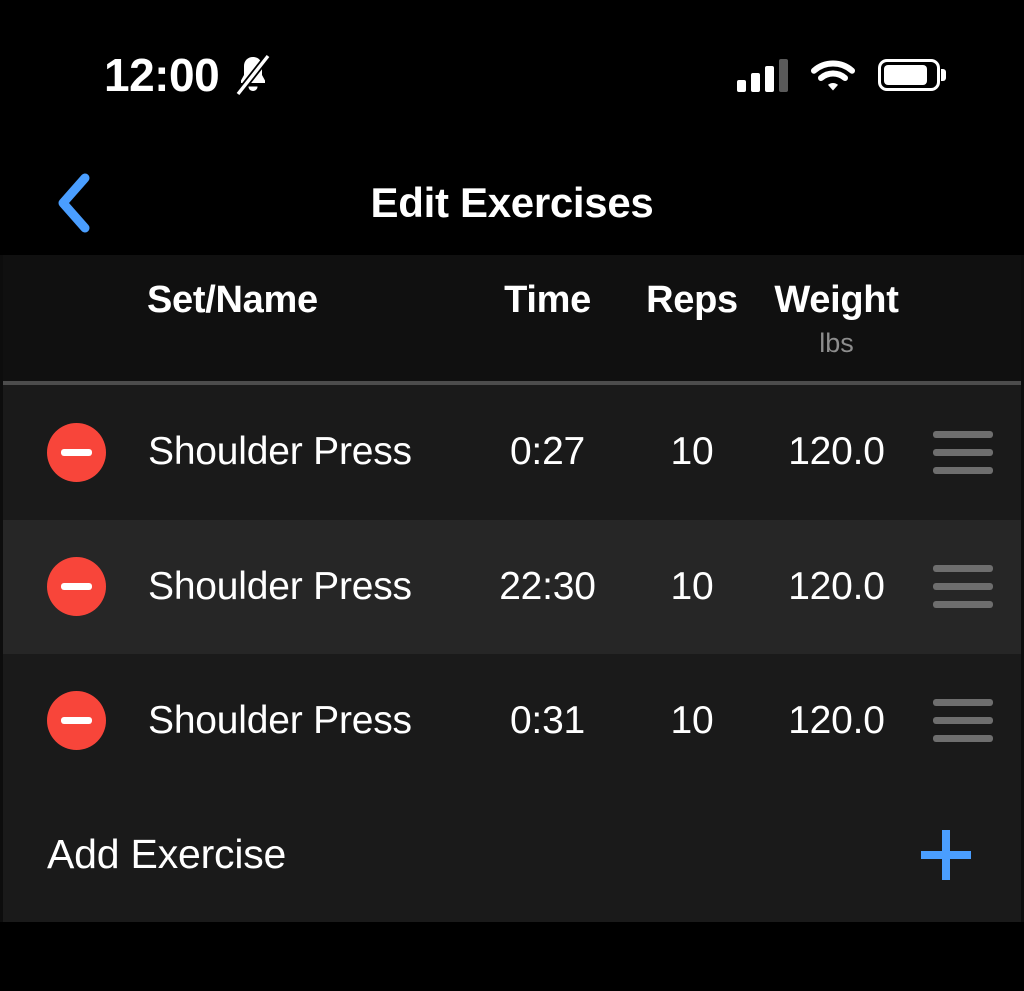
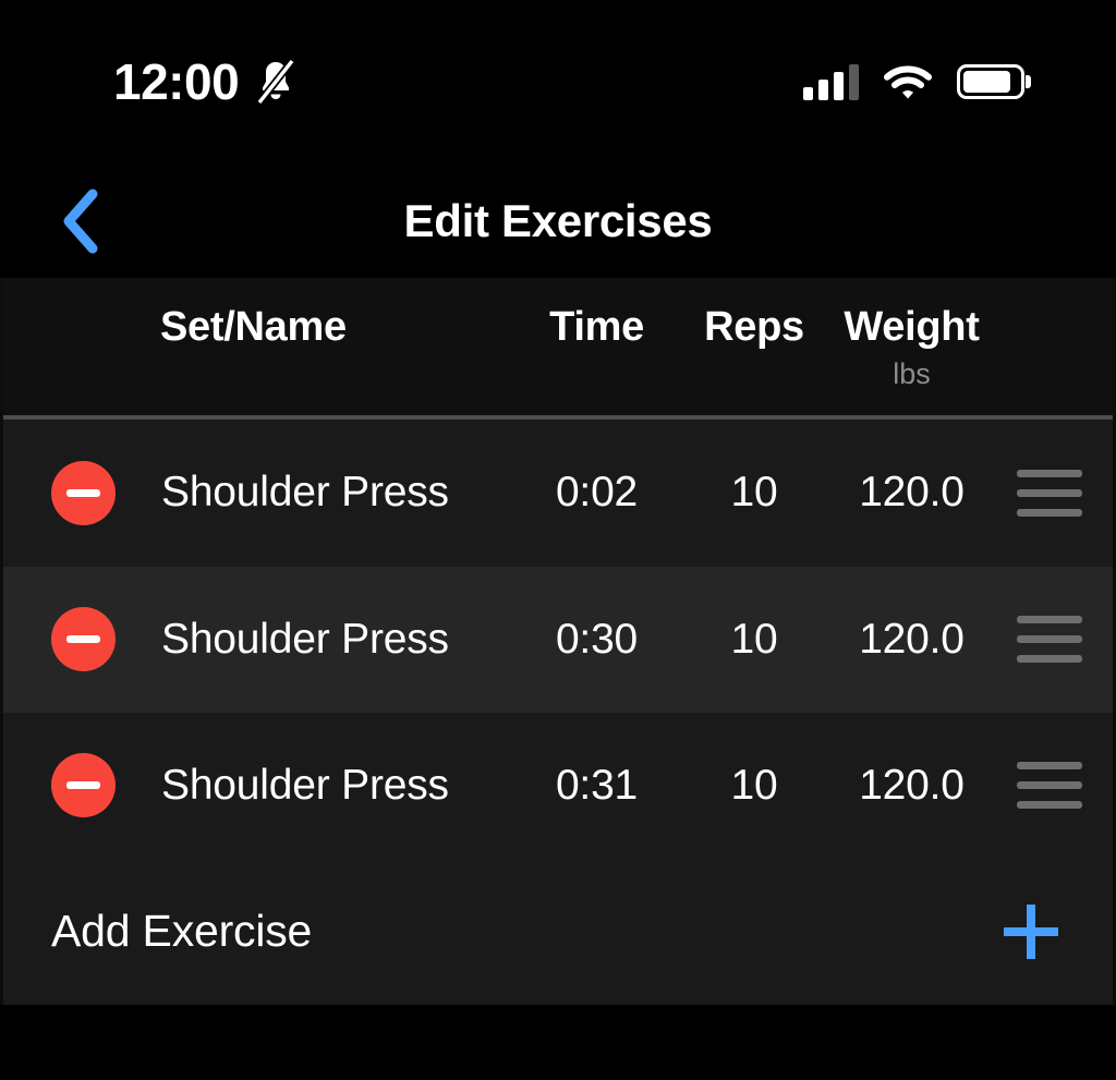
  12:00
  Edit Exercises
  Set/Name
  Time
  Reps
  Weight
  lbs
  Shoulder Press
- 0:27
+ 0:02
  10
  120.0
  Shoulder Press
- 22:30
+ 0:30
  10
  120.0
  Shoulder Press
  0:31
  10
  120.0
  Add Exercise
